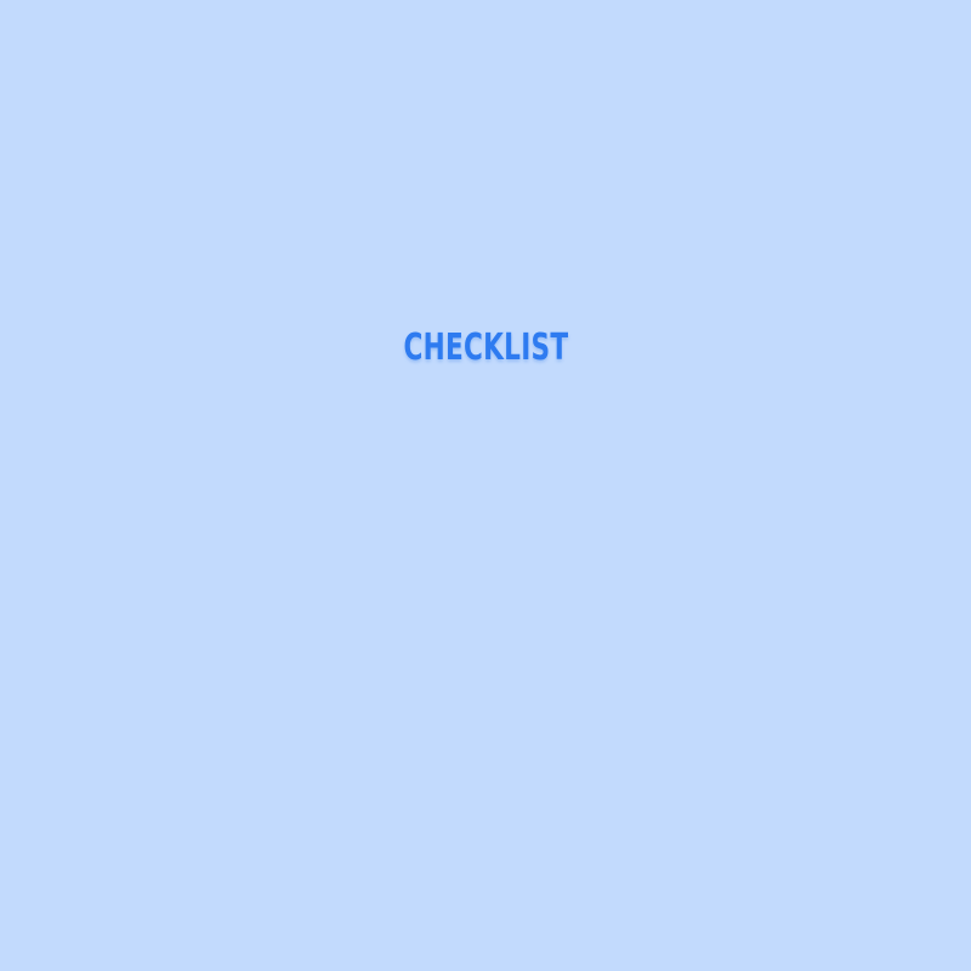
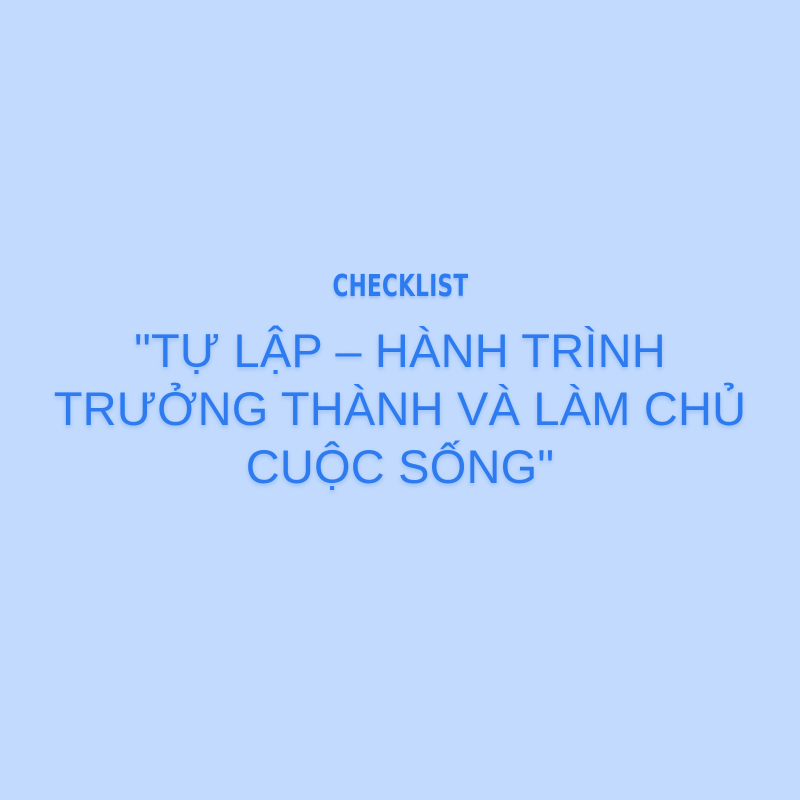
  CHECKLIST
+ "TỰ LẬP – HÀNH TRÌNH
+ TRƯỞNG THÀNH VÀ LÀM CHỦ
+ CUỘC SỐNG"
